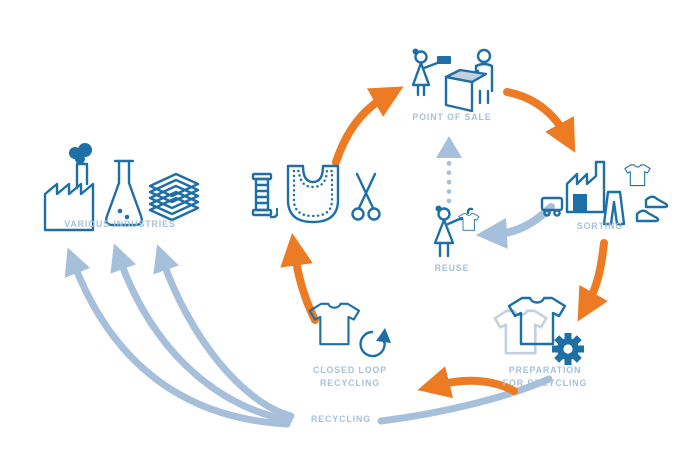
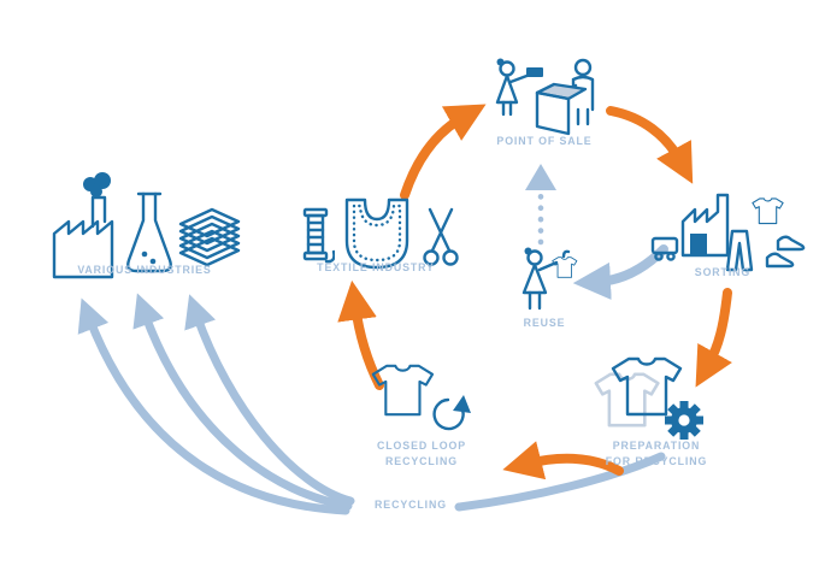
  VARIOUS INDUSTRIES
+ TEXTILE INDUSTRY
  POINT OF SALE
  SORTING
  REUSE
  PREPARATION
  FOR RECYCLING
  CLOSED LOOP
  RECYCLING
  RECYCLING
